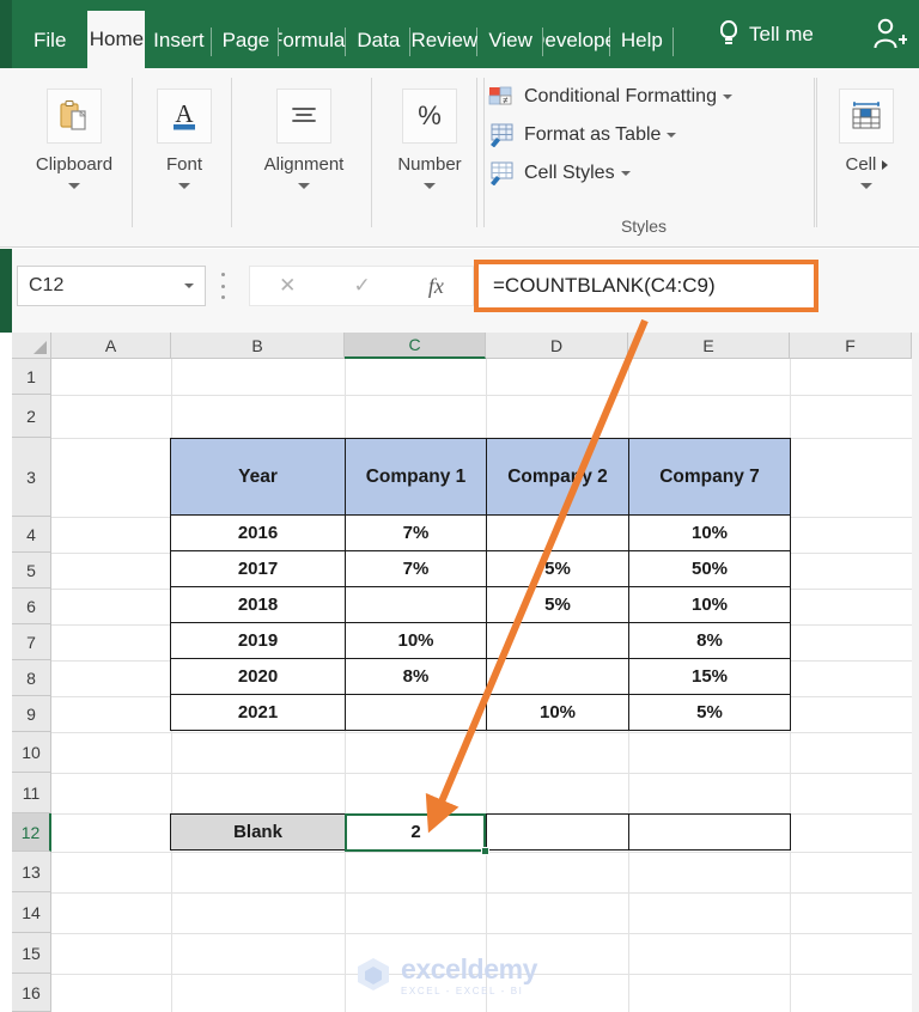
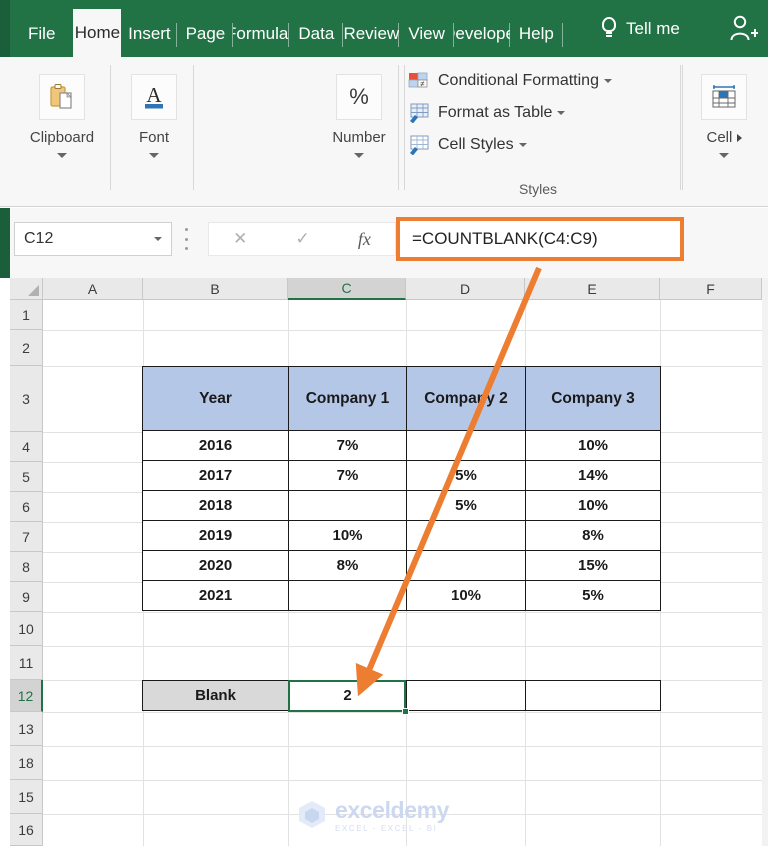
  File
  Home
  Insert
  Page
  ormula
  Data
  Review
  View
  Help
  Tell me
  Clipboard
  A
  Font
- Alignment
  %
  Number
  ≠
  Conditional Formatting
  Format as Table
  Cell Styles
  Styles
  Cell
  C12
  ✕
  ✓
  fx
  =COUNTBLANK(C4:C9)
  A
  B
  C
  D
  E
  F
  1
  2
  3
  4
  5
  6
  7
  8
  9
  10
  11
  12
  13
- 14
+ 18
  15
  16
- Year	Company 1	Compay 2	Company 7
+ Year	Company 1	Compay 2	Company 3
  2016	7%		10%
- 2017	7%	5%	50%
+ 2017	7%	5%	14%
  2018		5%	10%
  2019	10%		8%
  2020	8%		15%
  2021		10%	5%
  Blank	2
  exceldemy
  EXCEL - EXCEL - BI
